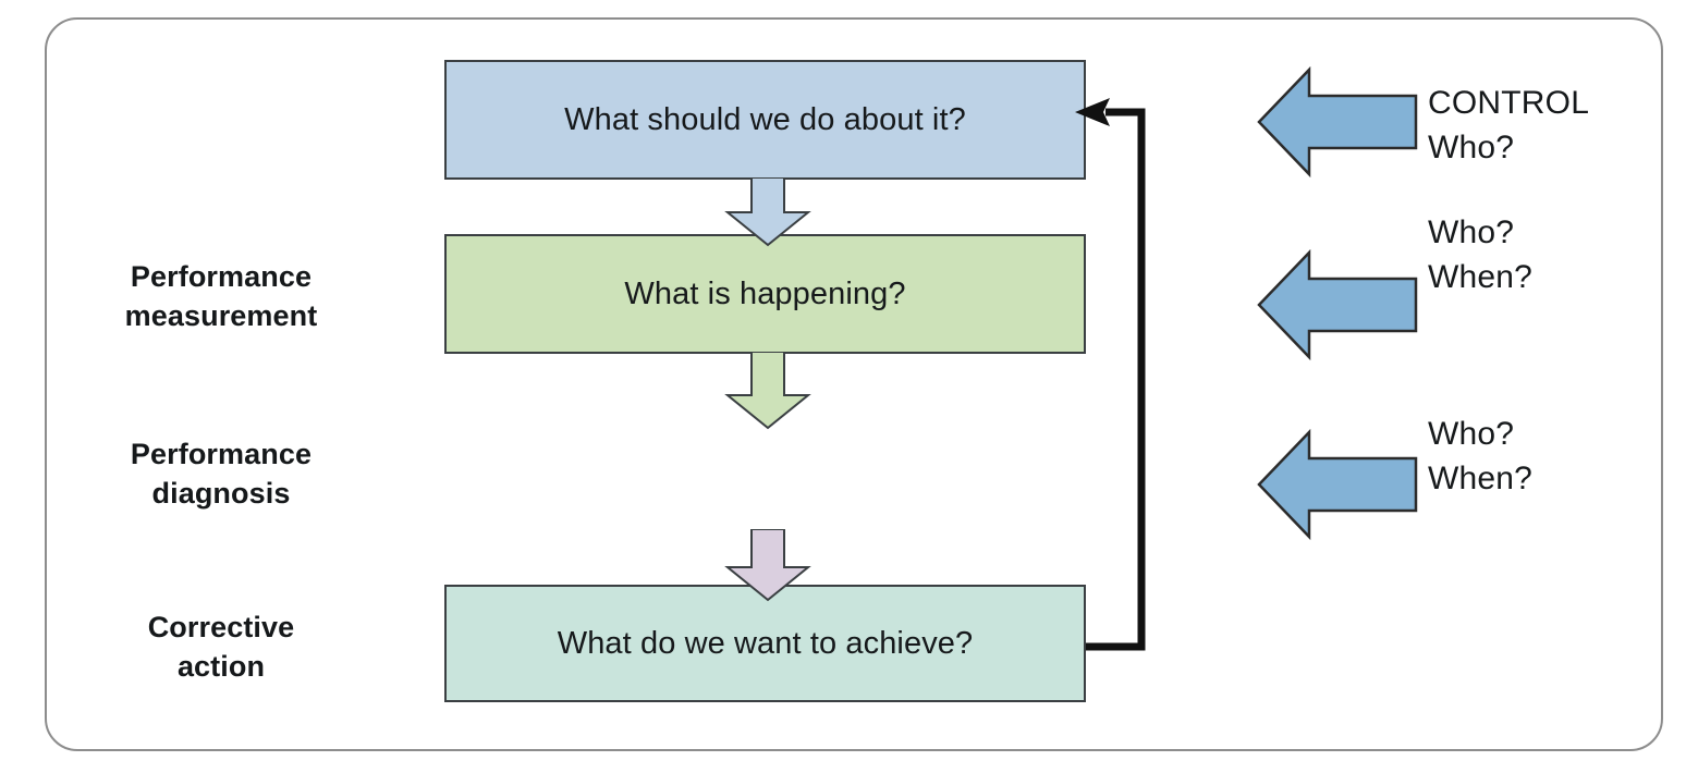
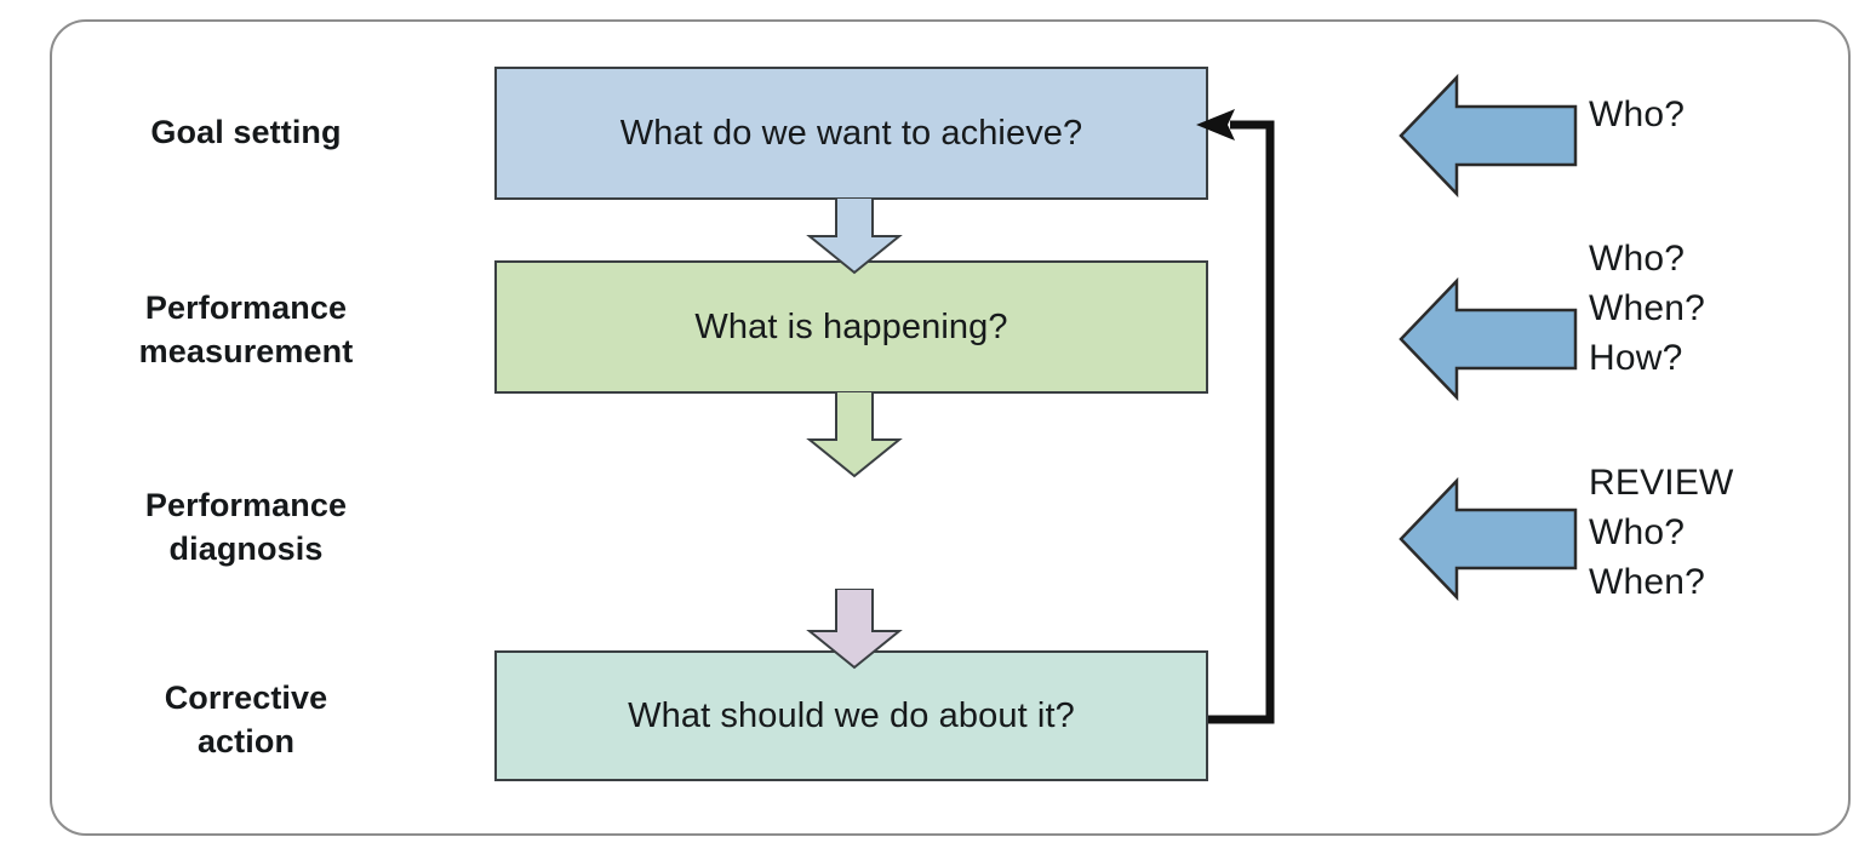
+ Goal setting
  Performance
  measurement
  Performance
  diagnosis
  Corrective
  action
- What should we do about it?
+ What do we want to achieve?
  What is happening?
- What do we want to achieve?
+ What should we do about it?
- CONTROL
  Who?
  Who?
  When?
+ How?
+ REVIEW
  Who?
  When?
